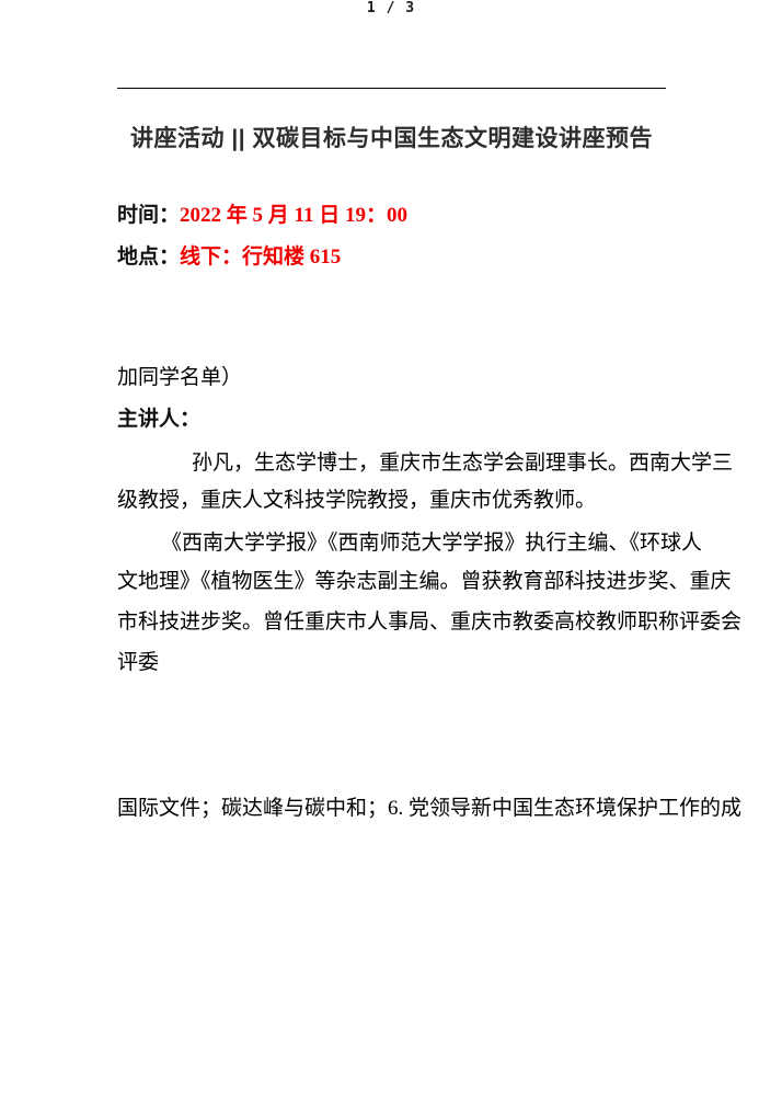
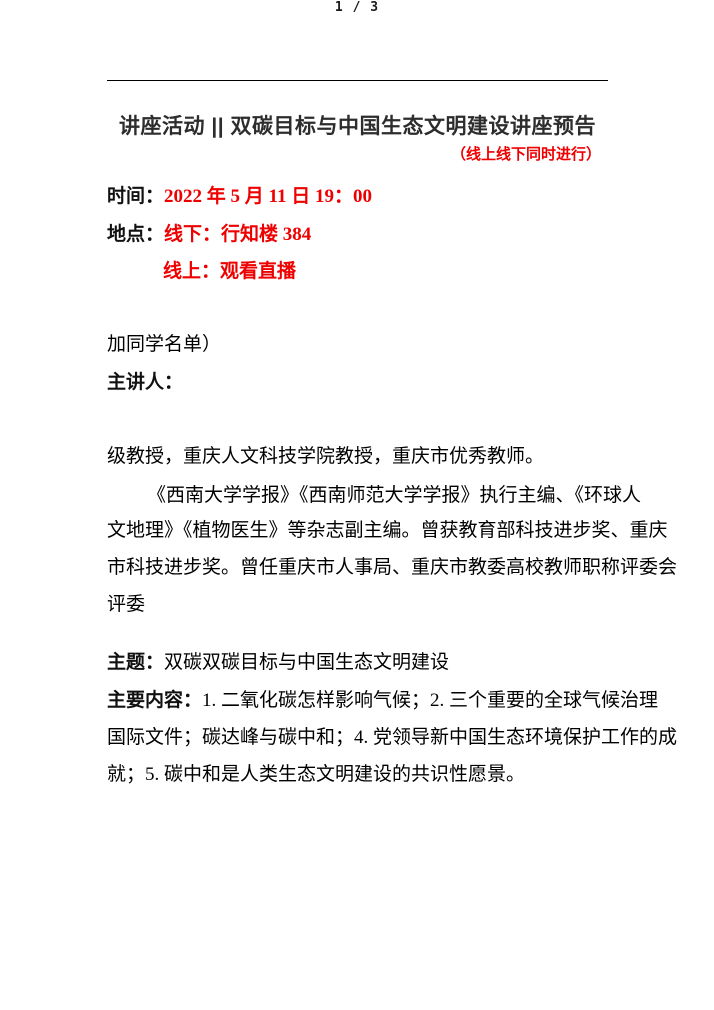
  1 / 3
  讲座活动 || 双碳目标与中国生态文明建设讲座预告
+ （线上线下同时进行）
  时间：2022 年 5 月 11 日 19：00
- 地点：线下：行知楼 615
+ 地点：线下：行知楼 384
+ 线上：观看直播
  加同学名单）
  主讲人：
- 孙凡，生态学博士，重庆市生态学会副理事长。西南大学三
  级教授，重庆人文科技学院教授，重庆市优秀教师。
  《西南大学学报》《西南师范大学学报》执行主编、《环球人
  文地理》《植物医生》等杂志副主编。曾获教育部科技进步奖、重庆
  市科技进步奖。曾任重庆市人事局、重庆市教委高校教师职称评委会
  评委
+ 主题：双碳双碳目标与中国生态文明建设
+ 主要内容：1. 二氧化碳怎样影响气候；2. 三个重要的全球气候治理
- 国际文件；碳达峰与碳中和；6. 党领导新中国生态环境保护工作的成
+ 国际文件；碳达峰与碳中和；4. 党领导新中国生态环境保护工作的成
+ 就；5. 碳中和是人类生态文明建设的共识性愿景。
